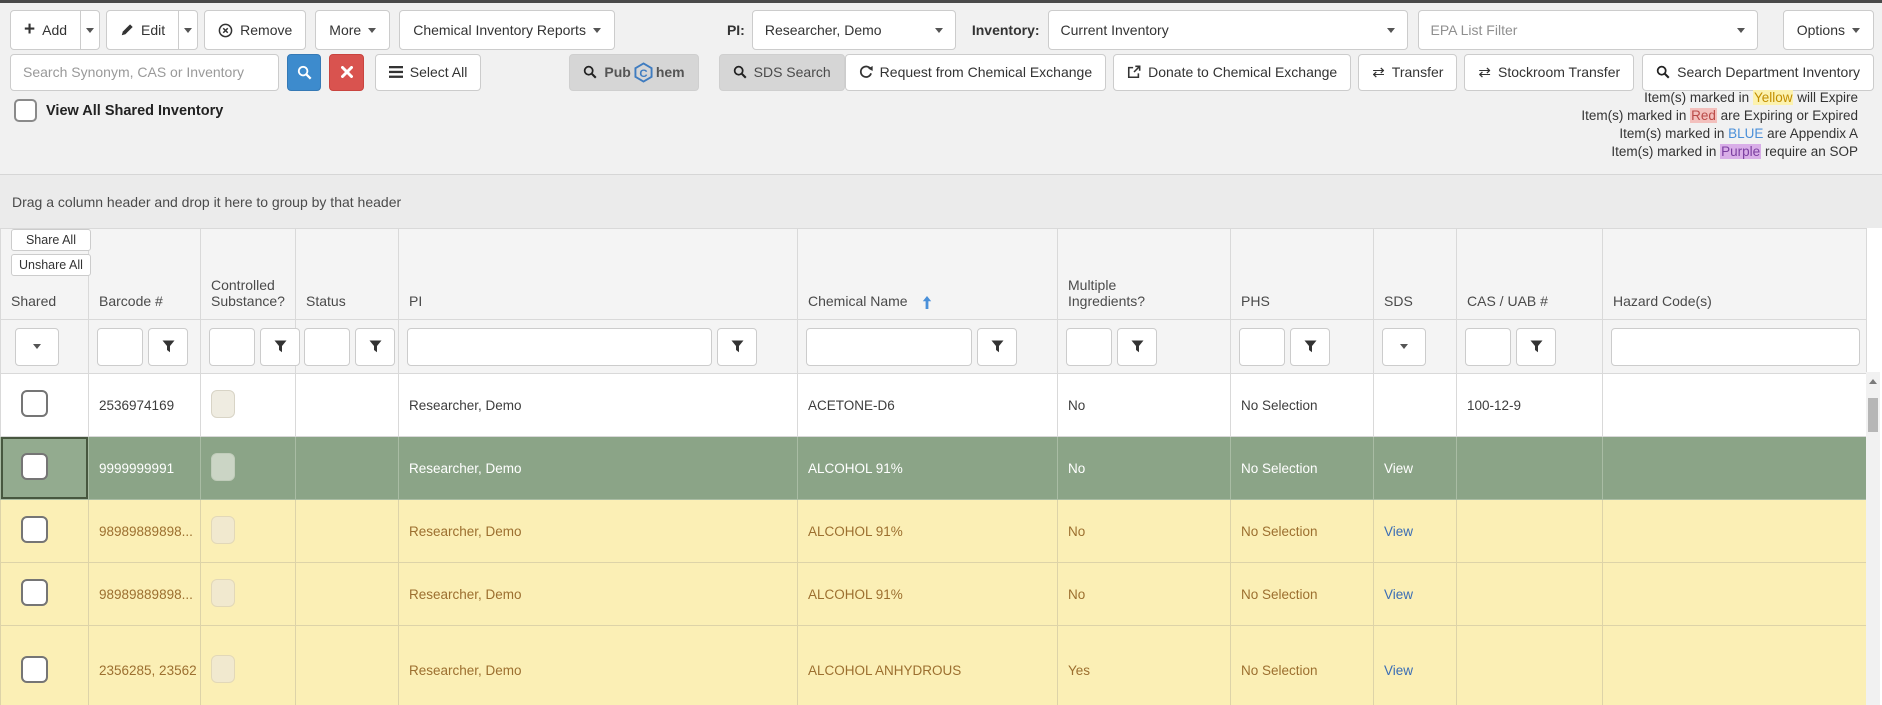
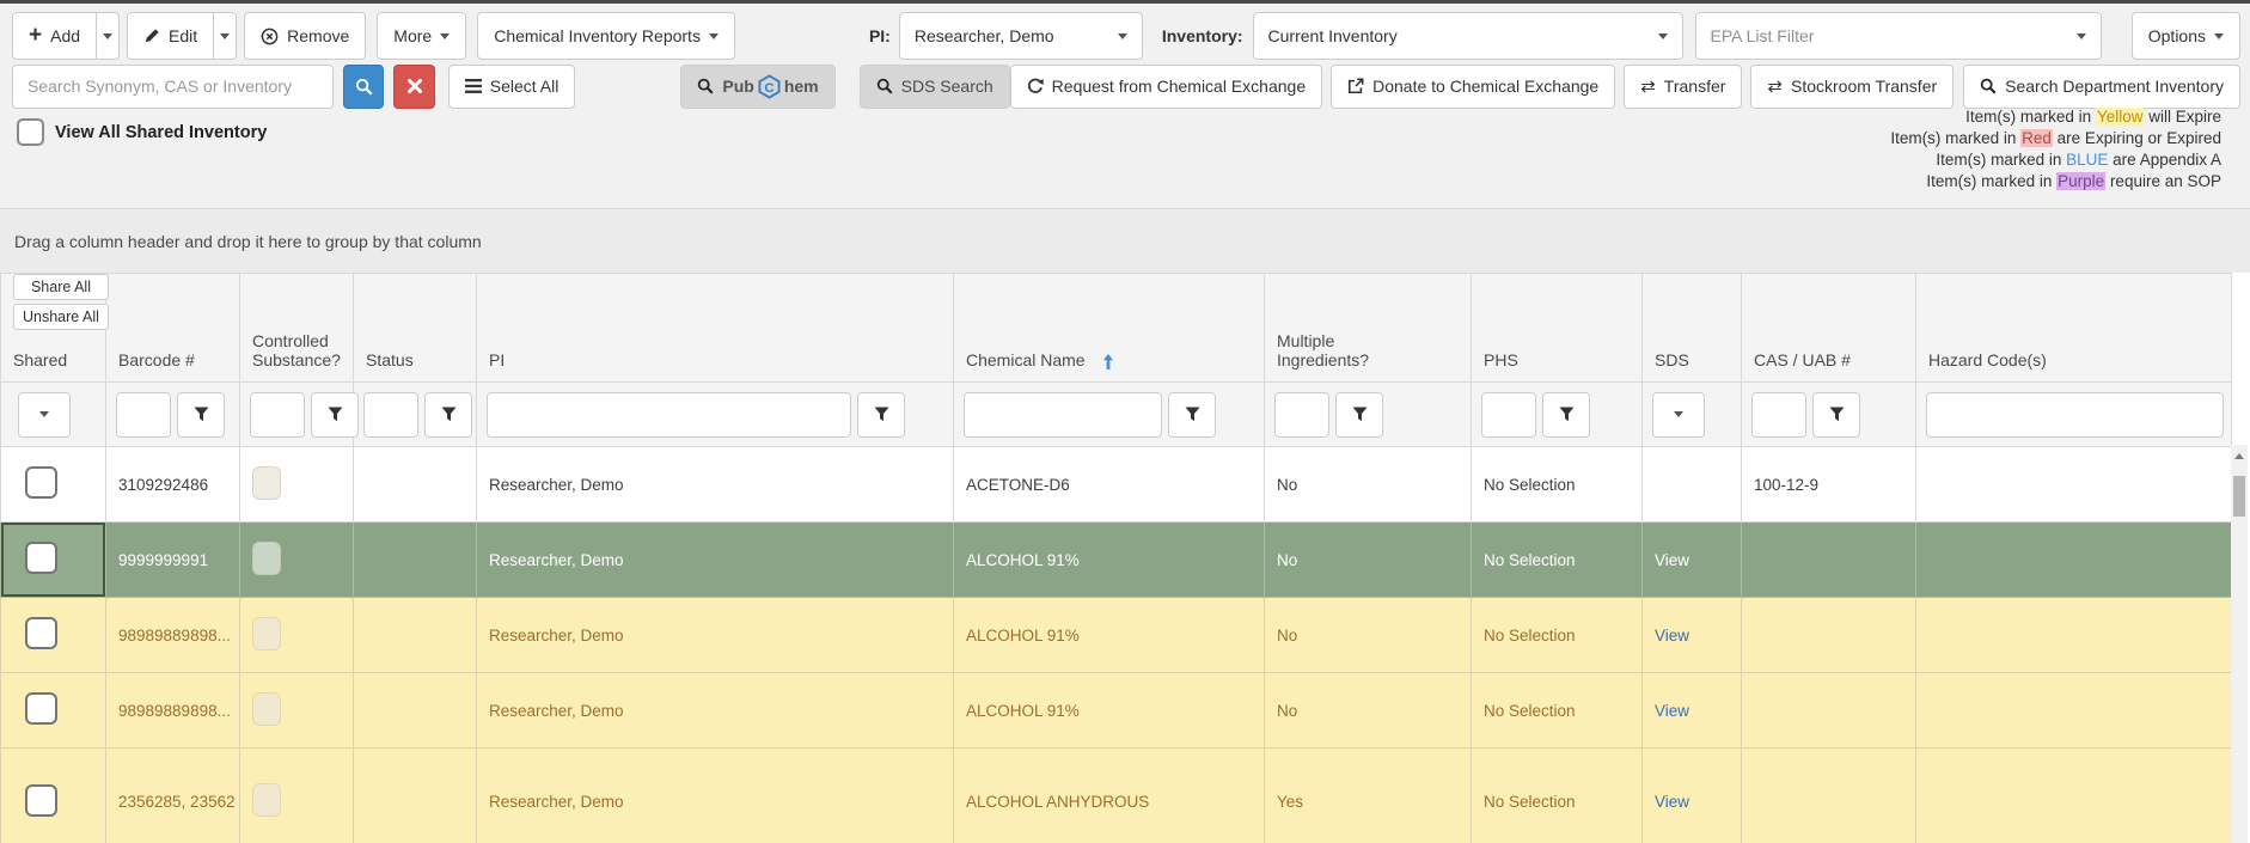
  +
  Add
  Edit
  Remove
  More
  Chemical Inventory Reports
  PI:
  Researcher, Demo
  Inventory:
  Current Inventory
  EPA List Filter
  Options
  Search Synonym, CAS or Inventory
  Select All
  Pub
  C
  hem
  SDS Search
  Request from Chemical Exchange
  Donate to Chemical Exchange
  ⇄
  Transfer
  ⇄
  Stockroom Transfer
  Search Department Inventory
  View All Shared Inventory
  Item(s) marked in Yellow will Expire
  Item(s) marked in Red are Expiring or Expired
  Item(s) marked in BLUE are Appendix A
  Item(s) marked in Purple require an SOP
- Drag a column header and drop it here to group by that header
+ Drag a column header and drop it here to group by that column
  Share All Unshare All Shared	Barcode #	Controlled Substance?	Status	PI	Chemical Name	Multiple Ingredients?	PHS	SDS	CAS / UAB #	Hazard Code(s)
- 	2536974169			Researcher, Demo	ACETONE-D6	No	No Selection		100-12-9
+ 	3109292486			Researcher, Demo	ACETONE-D6	No	No Selection		100-12-9
  	9999999991			Researcher, Demo	ALCOHOL 91%	No	No Selection	View
  	98989889898...			Researcher, Demo	ALCOHOL 91%	No	No Selection	View
  	98989889898...			Researcher, Demo	ALCOHOL 91%	No	No Selection	View
  	2356285, 23562			Researcher, Demo	ALCOHOL ANHYDROUS	Yes	No Selection	View
